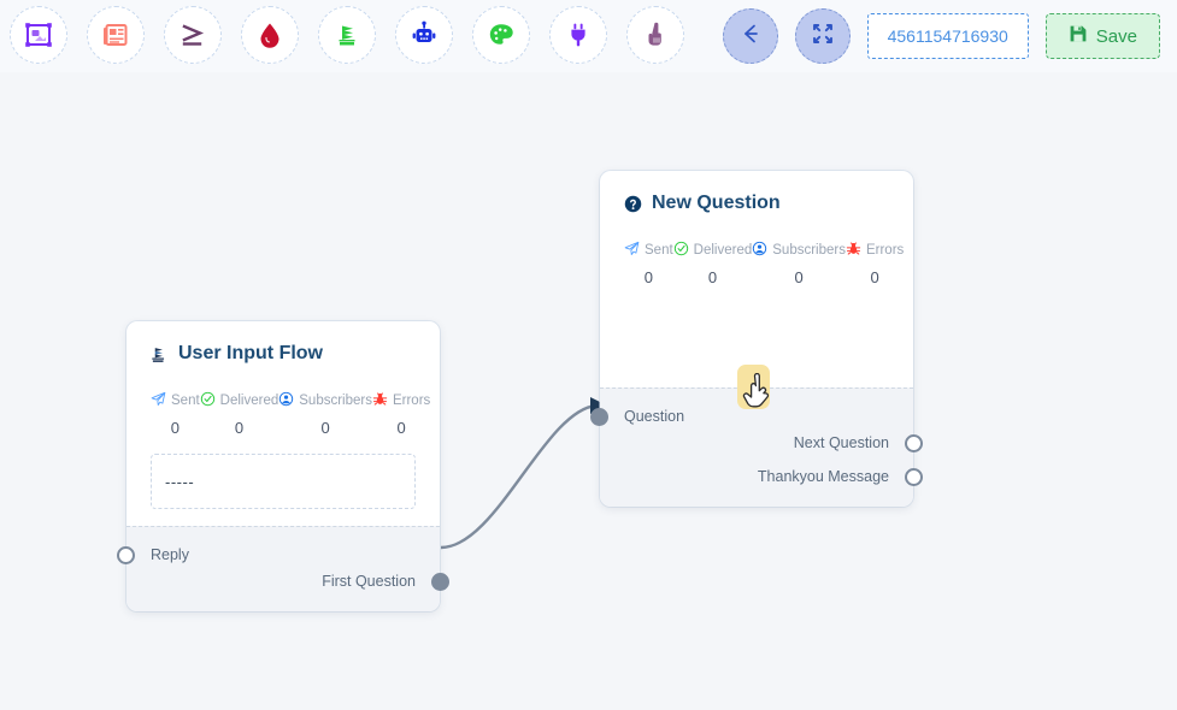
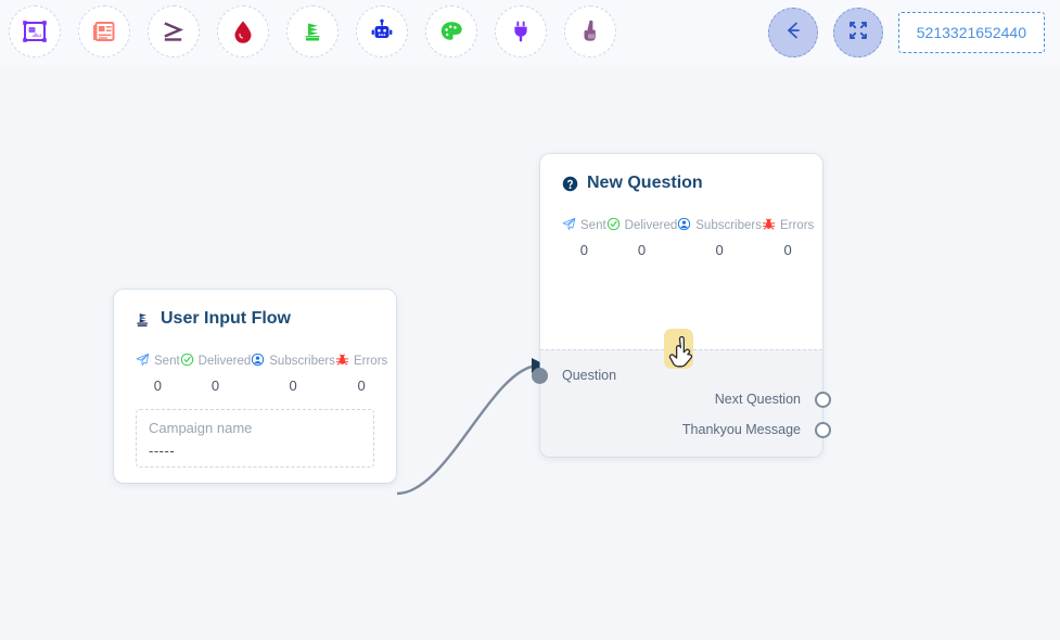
- 4561154716930
+ 5213321652440
- Save
  User Input Flow
  Sent
  0
  Delivered
  0
  Subscribers
  0
  Errors
  0
+ Campaign name
  -----
- Reply
- First Question
  New Question
  Sent
  0
  Delivered
  0
  Subscribers
  0
  Errors
  0
  Question
  Next Question
  Thankyou Message
